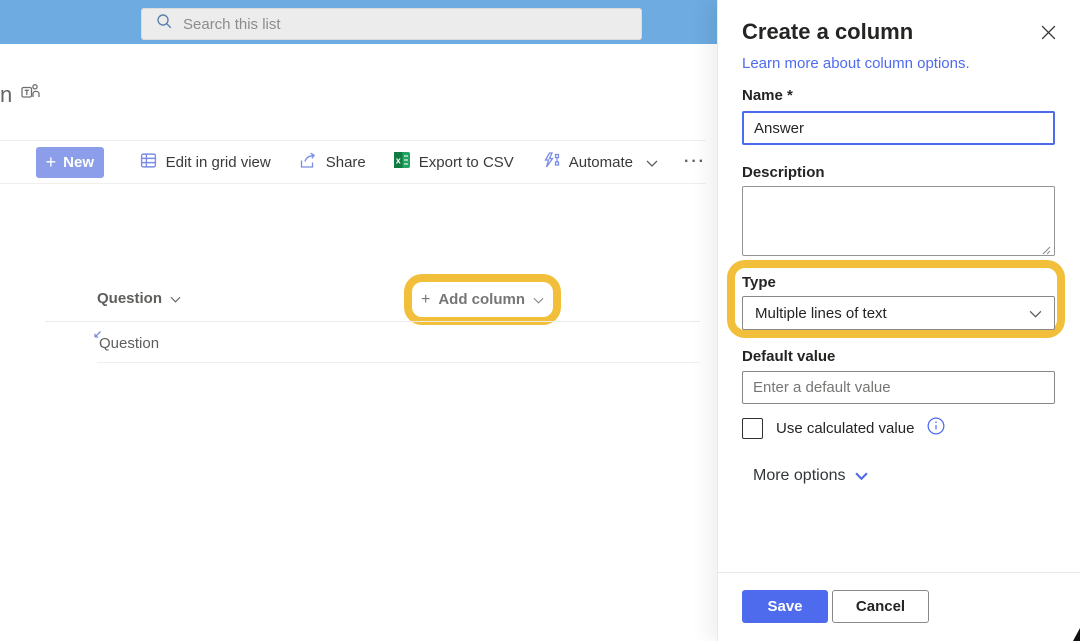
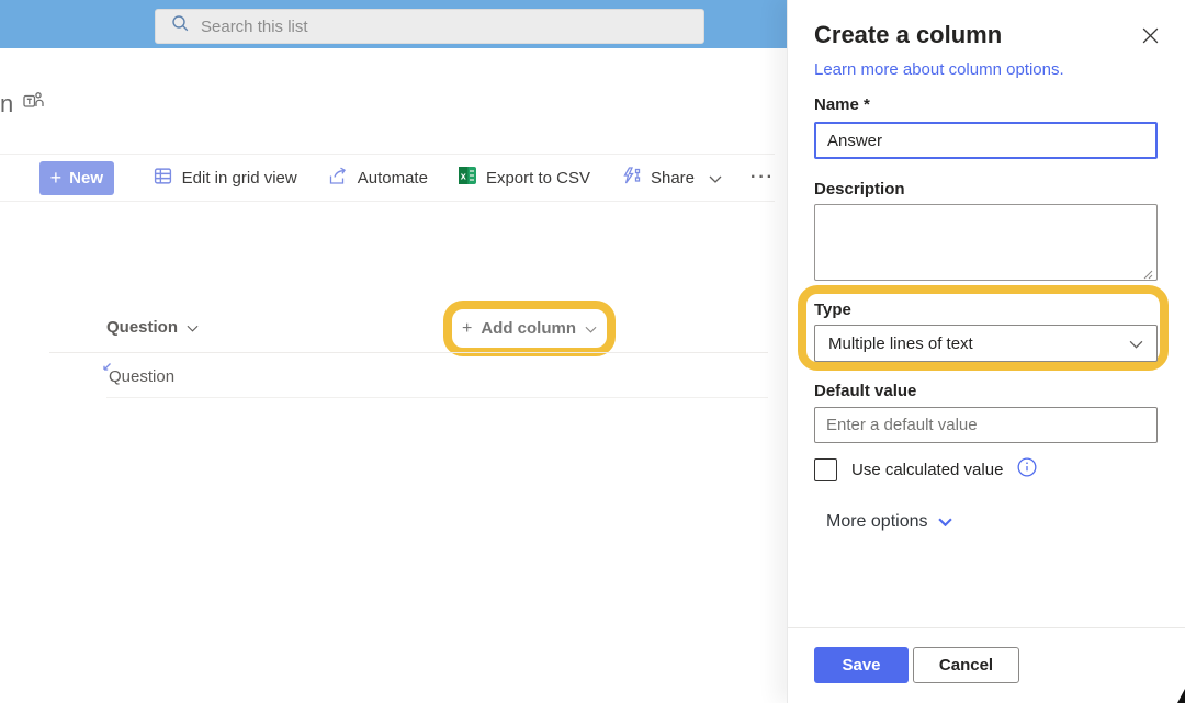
  Search this list
  n
  +
  New
  Edit in grid view
- Share
+ Automate
  x
  Export to CSV
- Automate
+ Share
  ···
  Question
  +
  Add column
  Question
  Create a column
  Learn more about column options.
  Name *
  Answer
  Description
  Type
  Multiple lines of text
  Default value
  Enter a default value
  Use calculated value
  More options
  Save
  Cancel
